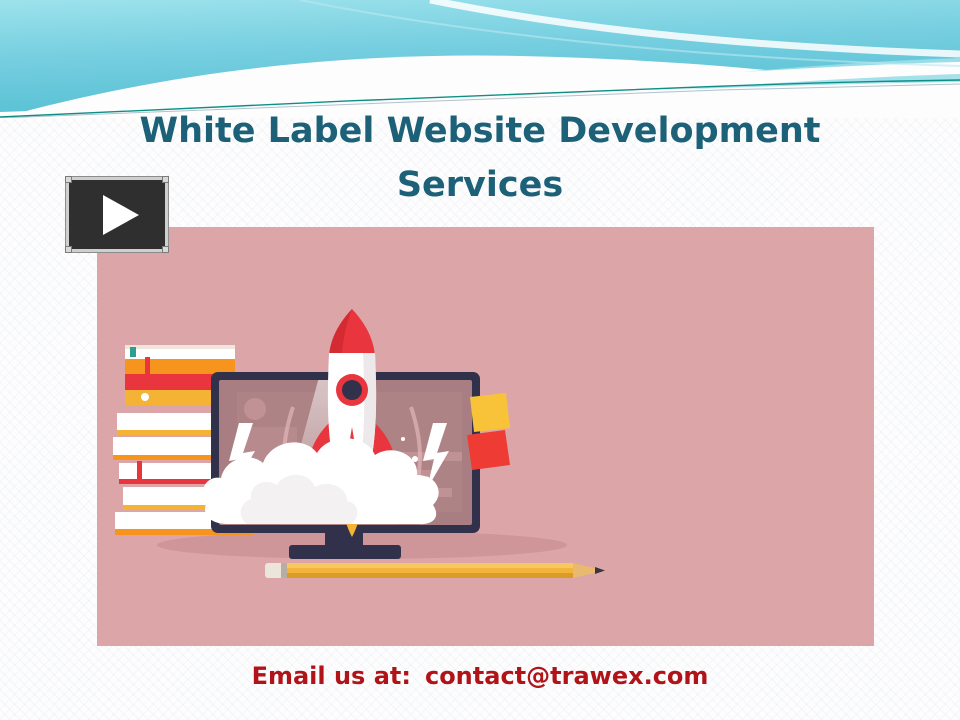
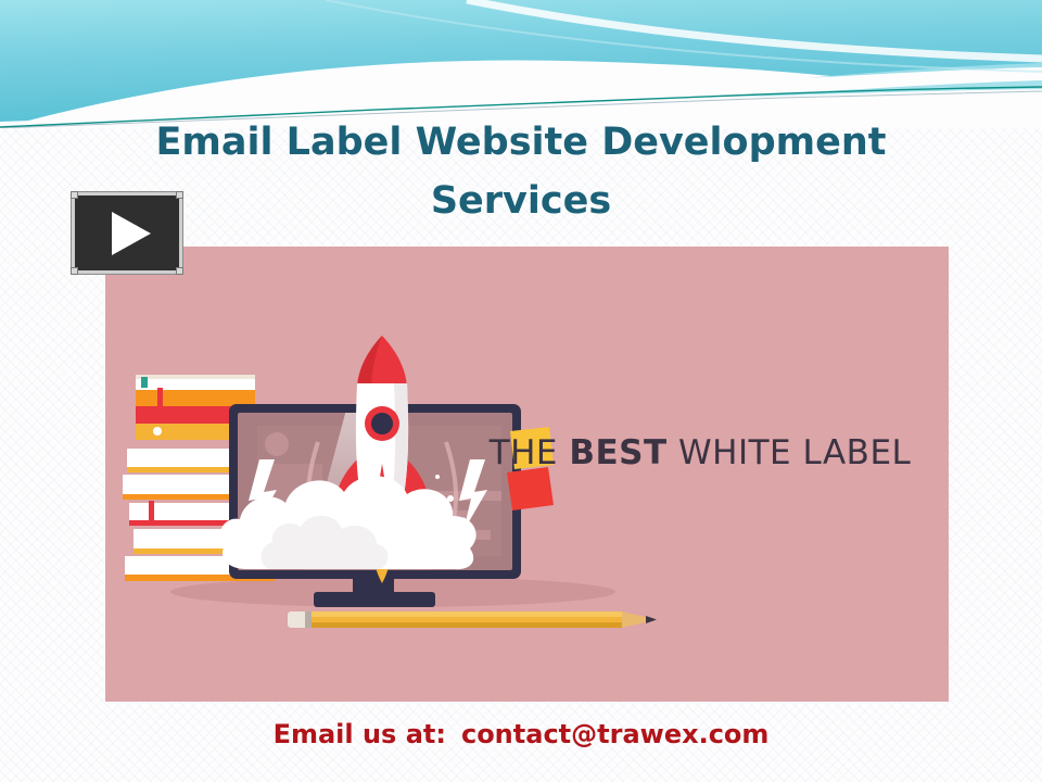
- White Label Website Development Services
+ Email Label Website Development Services
+ THE BEST WHITE LABEL
  Email us at: contact@trawex.com
